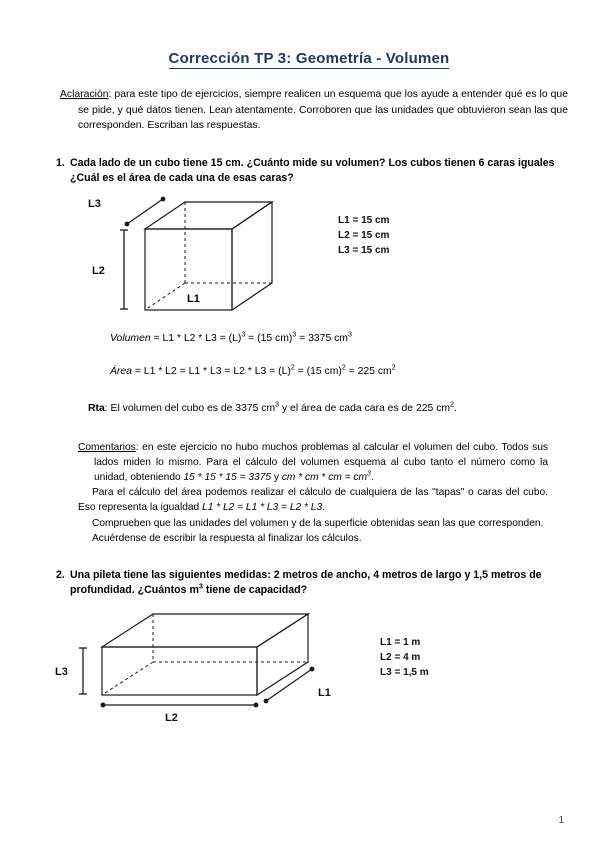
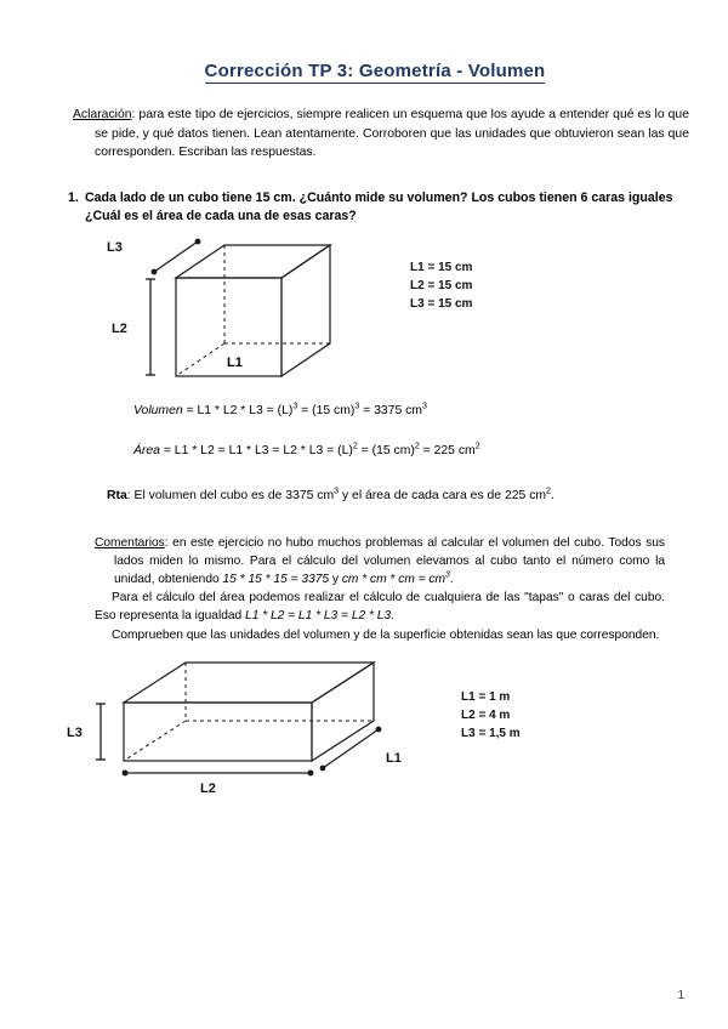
  Corrección TP 3: Geometría - Volumen
  Aclaración: para este tipo de ejercicios, siempre realicen un esquema que los ayude a entender qué es lo que se pide, y qué datos tienen. Lean atentamente. Corroboren que las unidades que obtuvieron sean las que corresponden. Escriban las respuestas.
  1.
  Cada lado de un cubo tiene 15 cm. ¿Cuánto mide su volumen? Los cubos tienen 6 caras iguales ¿Cuál es el área de cada una de esas caras?
  L2
  L3
  L1 = 15 cm
  L2 = 15 cm
  L3 = 15 cm
  L1
  Volumen = L1 * L2 * L3 = (L) = (15 cm) = 3375 cm
  Área = L1 * L2 = L1 * L3 = L2 * L3 = (L) = (15 cm) = 225 cm
  Rta: El volumen del cubo es de 3375 cm y el área de cada cara es de 225 cm .
- Comentarios: en este ejercicio no hubo muchos problemas al calcular el volumen del cubo. Todos sus lados miden lo mismo. Para el cálculo del volumen esquema al cubo tanto el número como la unidad, obteniendo 15 * 15 * 15 = 3375 y cm * cm * cm = cm .
+ Comentarios: en este ejercicio no hubo muchos problemas al calcular el volumen del cubo. Todos sus lados miden lo mismo. Para el cálculo del volumen elevamos al cubo tanto el número como la unidad, obteniendo 15 * 15 * 15 = 3375 y cm * cm * cm = cm .
  Para el cálculo del área podemos realizar el cálculo de cualquiera de las "tapas" o caras del cubo. Eso representa la igualdad L1 * L2 = L1 * L3 = L2 * L3.
  Comprueben que las unidades del volumen y de la superficie obtenidas sean las que corresponden.
- Acuérdense de escribir la respuesta al finalizar los cálculos.
- 2.
- Una pileta tiene las siguientes medidas: 2 metros de ancho, 4 metros de largo y 1,5 metros de profundidad. ¿Cuántos m3 tiene de capacidad?
  L3
  L2
  L1
  L1 = 1 m
  L2 = 4 m
  L3 = 1,5 m
  1
